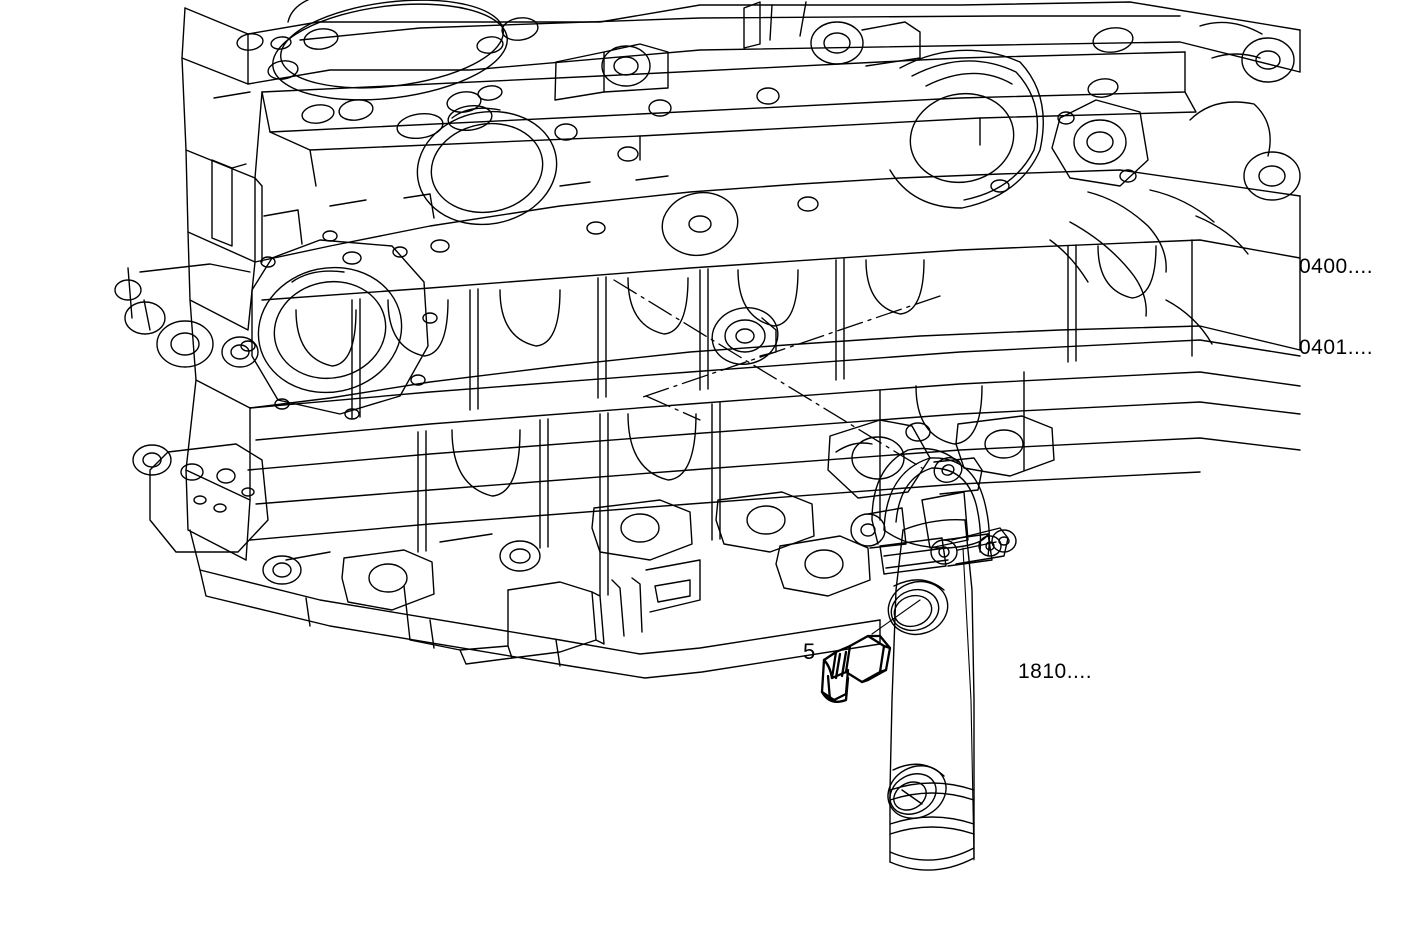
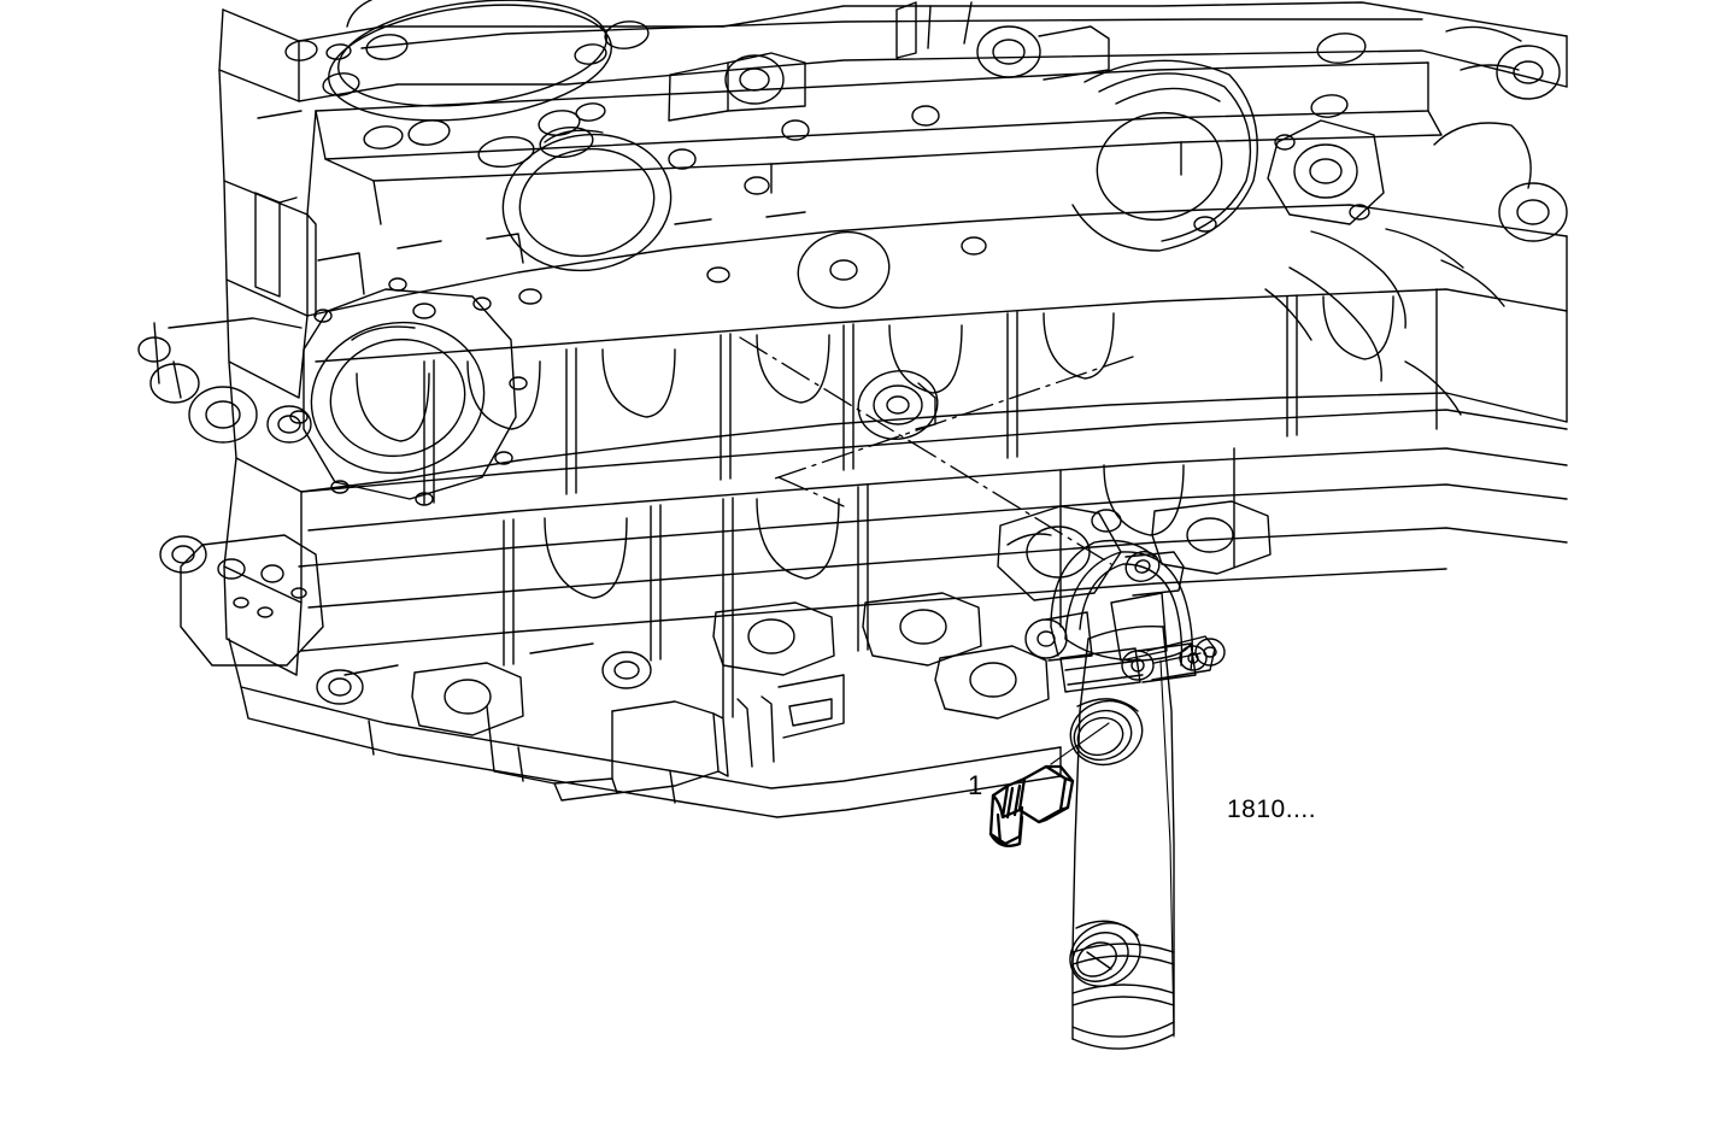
- 0400....
- 0401....
  1810....
- 5
+ 1
